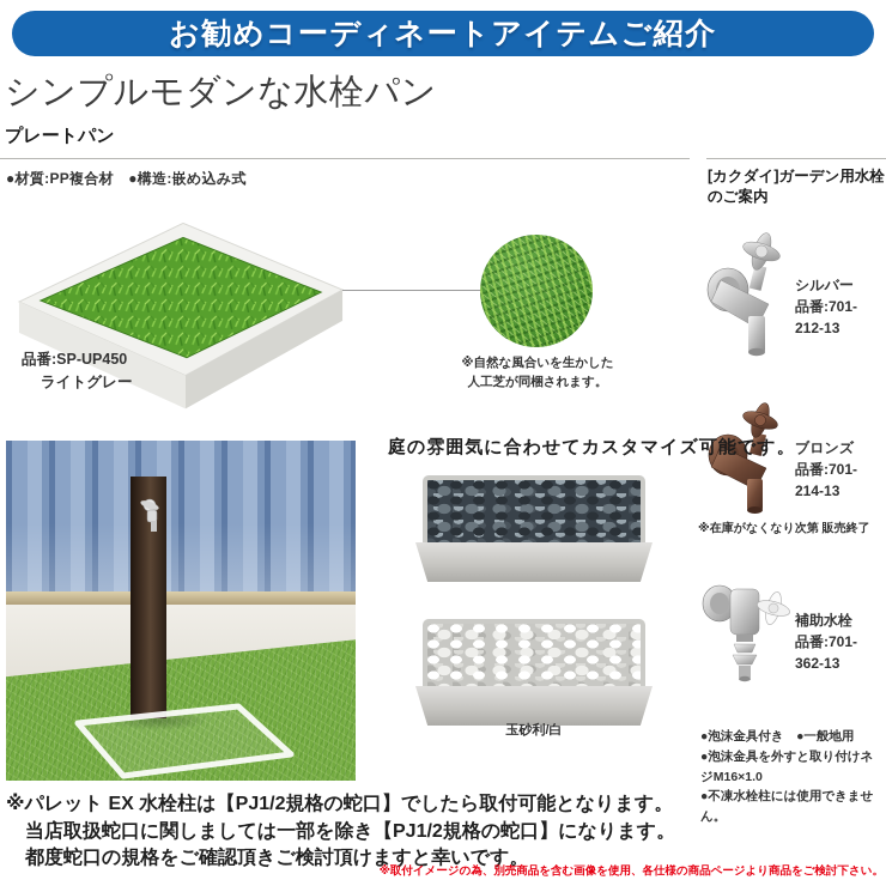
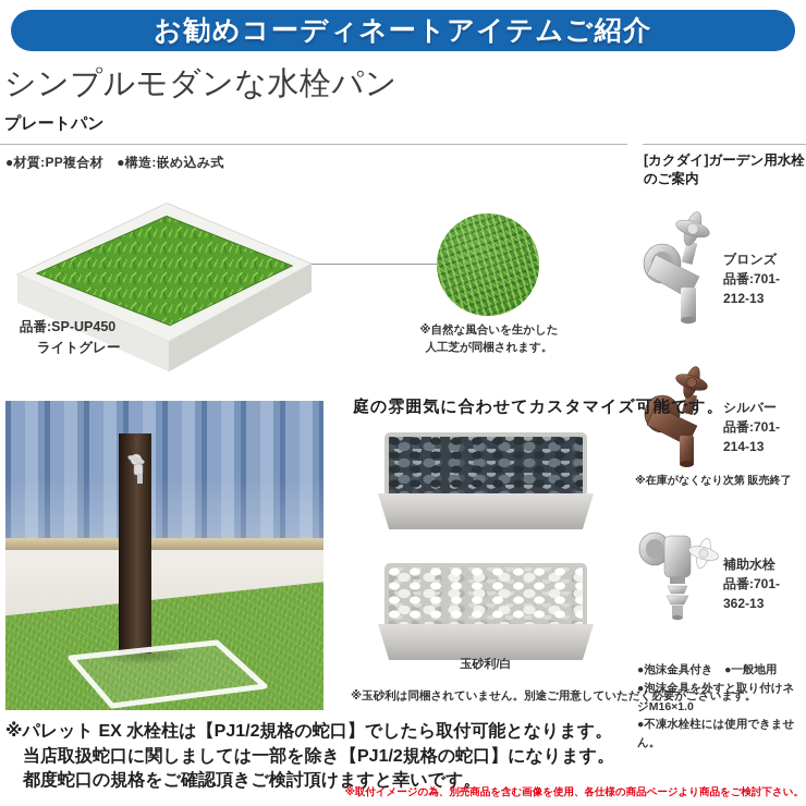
  お勧めコーディネートアイテムご紹介
  シンプルモダンな水栓パン
  プレートパン
  ●材質:PP複合材 ●構造:嵌め込み式
  品番:SP-UP450
  ライトグレー
  ※自然な風合いを生かした
  人工芝が同梱されます。
  [カクダイ]ガーデン用水栓のご案内
- シルバー
+ ブロンズ
  品番:701-212-13
- ブロンズ
+ シルバー
  品番:701-214-13
  ※在庫がなくなり次第 販売終了
  補助水栓
  品番:701-362-13
  ●泡沫金具付き ●一般地用
  ●泡沫金具を外すと取り付けネジM16×1.0
  ●不凍水栓柱には使用できません。
  庭の雰囲気に合わせてカスタマイズ可能です。
  玉砂利/白
+ ※玉砂利は同梱されていません。別途ご用意していただく必要がございます。
  ※パレット EX 水栓柱は【PJ1/2規格の蛇口】でしたら取付可能となります。
  当店取扱蛇口に関しましては一部を除き【PJ1/2規格の蛇口】になります。
  都度蛇口の規格をご確認頂きご検討頂けますと幸いです。
  ※取付イメージの為、別売商品を含む画像を使用、各仕様の商品ページより商品をご検討下さい。
